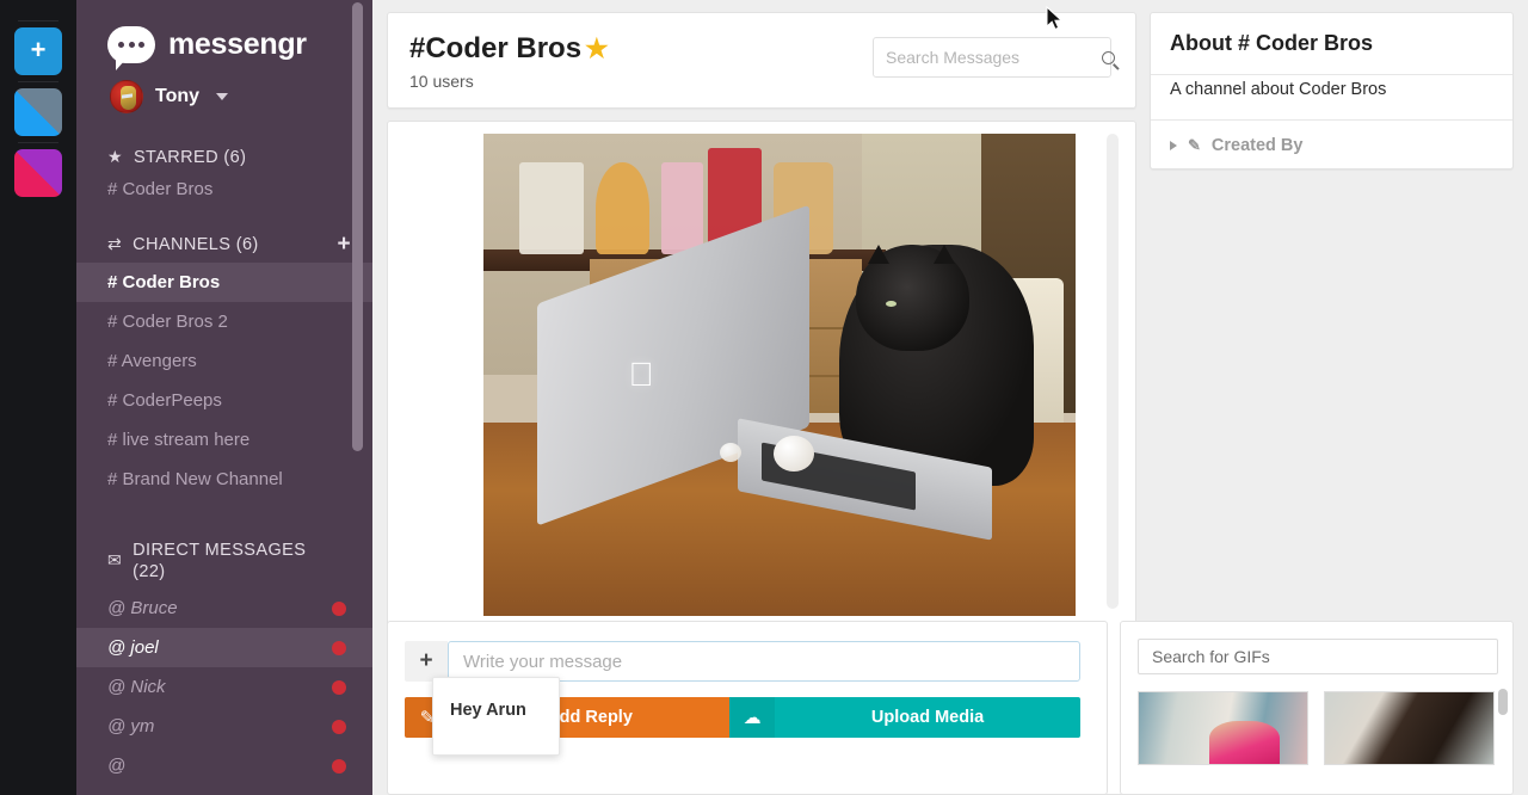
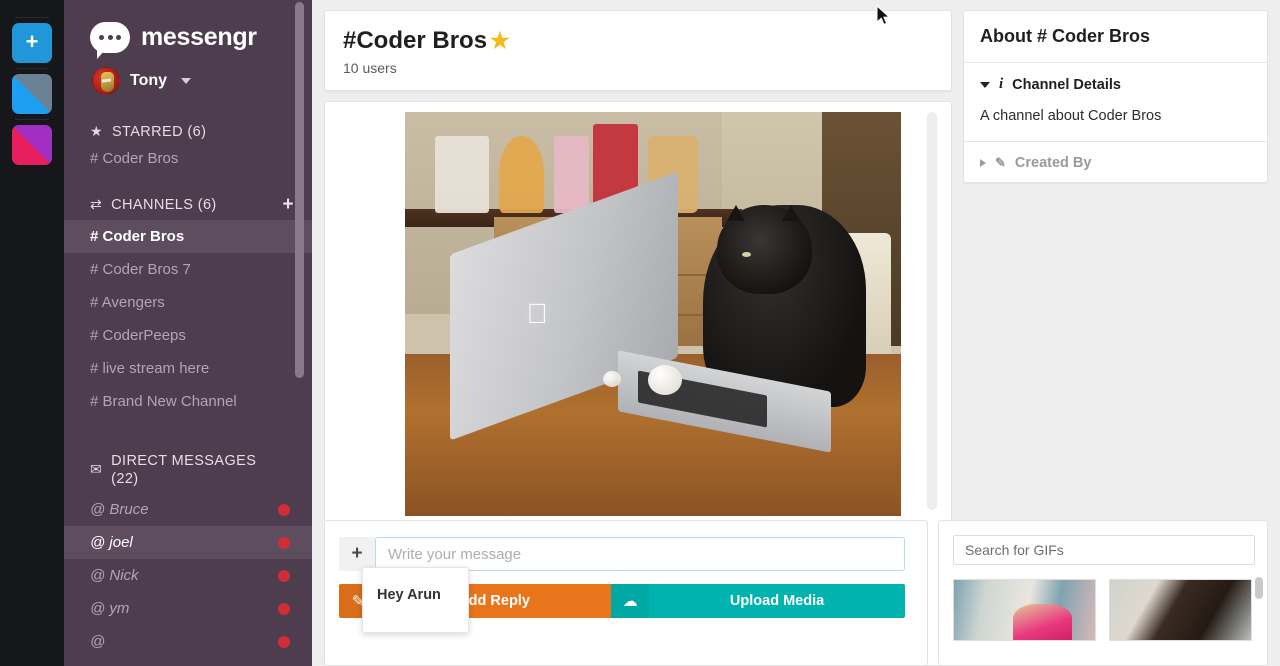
  +
  messengr
  Tony
  ★
  STARRED (6)
  # Coder Bros
  ⇄
  CHANNELS (6)
  +
  # Coder Bros
- # Coder Bros 2
+ # Coder Bros 7
  # Avengers
  # CoderPeeps
  # live stream here
  # Brand New Channel
  ✉
  DIRECT MESSAGES (22)
  @ Bruce
  @ joel
  @ Nick
  @ ym
  @
  #Coder Bros
  ★
  10 users
- Search Messages
  
  About # Coder Bros
+ i
+ Channel Details
  A channel about Coder Bros
  ✎
  Created By
  +
  Write your message
  ✎
  dd Reply
  ☁
  Upload Media
  Hey Arun
  Search for GIFs
